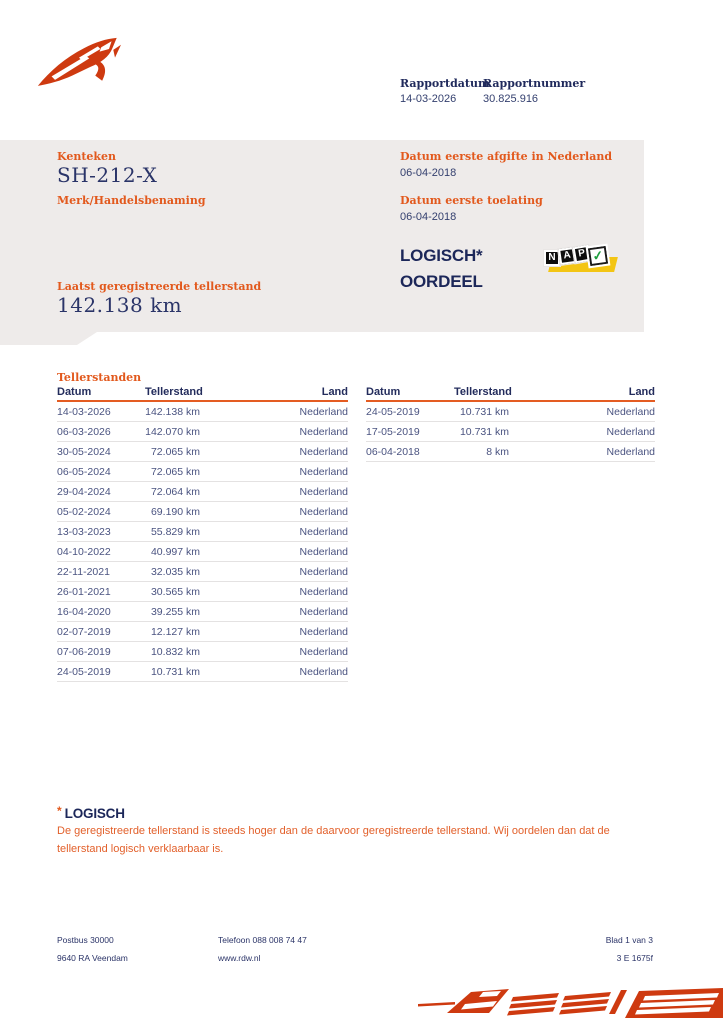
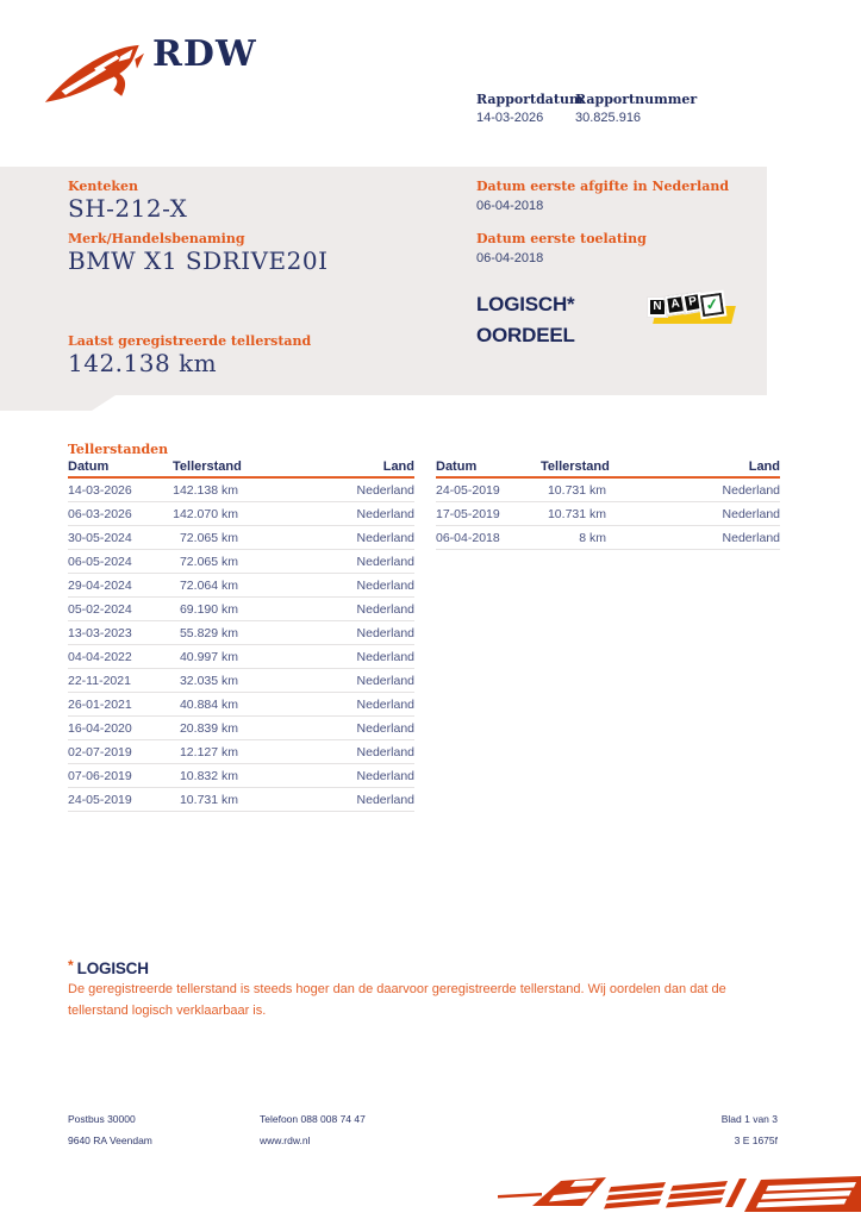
+ RDW
  Rapportdatum
  Rapportnummer
  14-03-2026
  30.825.916
  Kenteken
  SH-212-X
  Merk/Handelsbenaming
+ BMW X1 SDRIVE20I
  Laatst geregistreerde tellerstand
  142.138 km
  Datum eerste afgifte in Nederland
  06-04-2018
  Datum eerste toelating
  06-04-2018
  LOGISCH*
  OORDEEL
  N
  Tellerstanden
  Datum
  Tellerstand
  Land
  14-03-2026
  142.138 km
  Nederland
  06-03-2026
  142.070 km
  Nederland
  30-05-2024
  72.065 km
  Nederland
  06-05-2024
  72.065 km
  Nederland
  29-04-2024
  72.064 km
  Nederland
  05-02-2024
  69.190 km
  Nederland
  13-03-2023
  55.829 km
  Nederland
- 04-10-2022
+ 04-04-2022
  40.997 km
  Nederland
  22-11-2021
  32.035 km
  Nederland
  26-01-2021
- 30.565 km
+ 40.884 km
  Nederland
  16-04-2020
- 39.255 km
+ 20.839 km
  Nederland
  02-07-2019
  12.127 km
  Nederland
  07-06-2019
  10.832 km
  Nederland
  24-05-2019
  10.731 km
  Nederland
  Datum
  Tellerstand
  Land
  24-05-2019
  10.731 km
  Nederland
  17-05-2019
  10.731 km
  Nederland
  06-04-2018
  8 km
  Nederland
  * LOGISCH
  De geregistreerde tellerstand is steeds hoger dan de daarvoor geregistreerde tellerstand. Wij oordelen dan dat de tellerstand logisch verklaarbaar is.
  Postbus 30000
  9640 RA Veendam
  Telefoon 088 008 74 47
  www.rdw.nl
  Blad 1 van 3
  3 E 1675f
